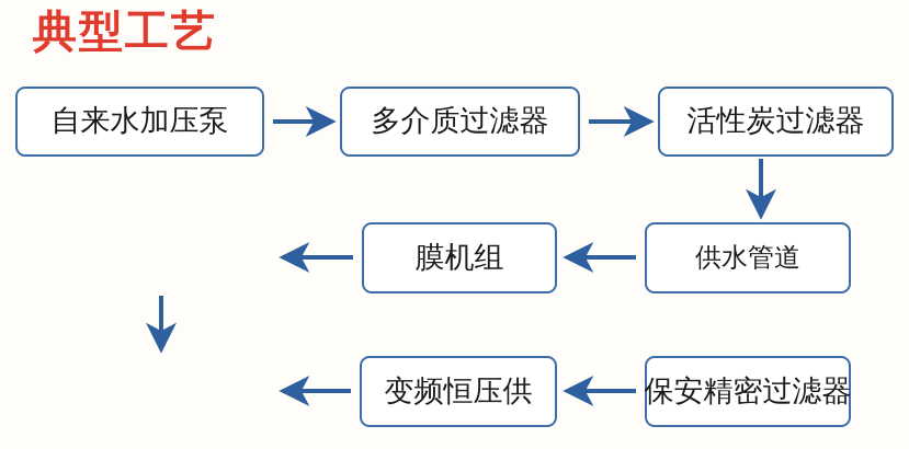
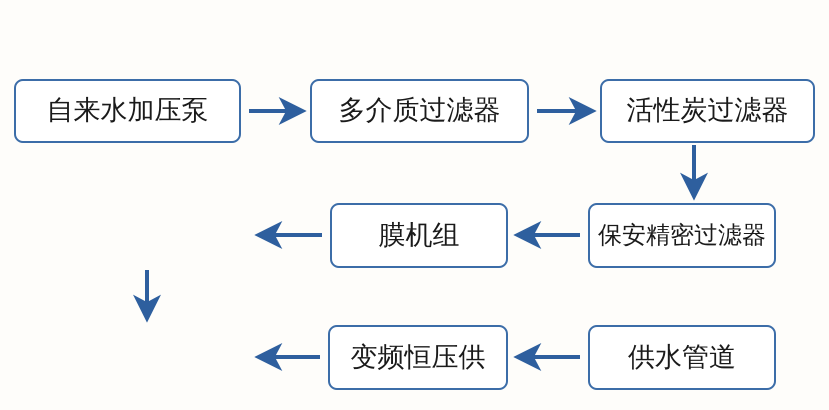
- 典型工艺
  自来水加压泵
  多介质过滤器
  活性炭过滤器
- 供水管道
+ 保安精密过滤器
  膜机组
  变频恒压供
- 保安精密过滤器
+ 供水管道
